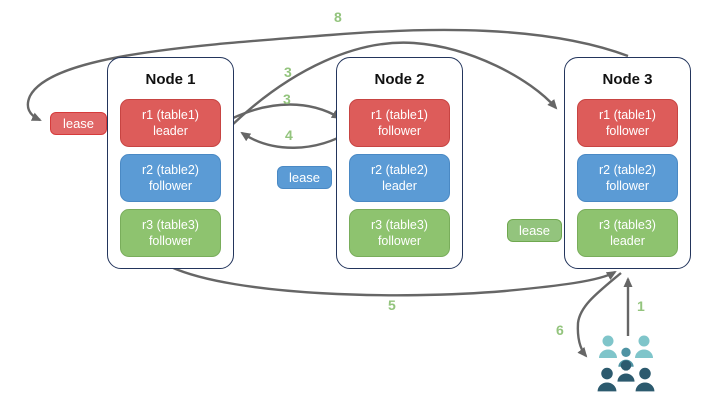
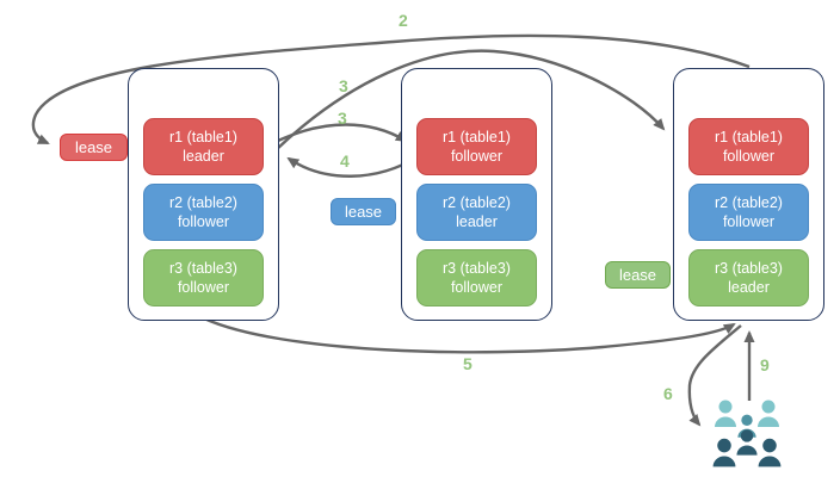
- Node 1
  r1 (table1)
  leader
  r2 (table2)
  follower
  r3 (table3)
  follower
- Node 2
  r1 (table1)
  follower
  r2 (table2)
  leader
  r3 (table3)
  follower
- Node 3
  r1 (table1)
  follower
  r2 (table2)
  follower
  r3 (table3)
  leader
  lease
  lease
  lease
- 8
+ 2
  3
  3
  4
  5
- 1
+ 9
  6
